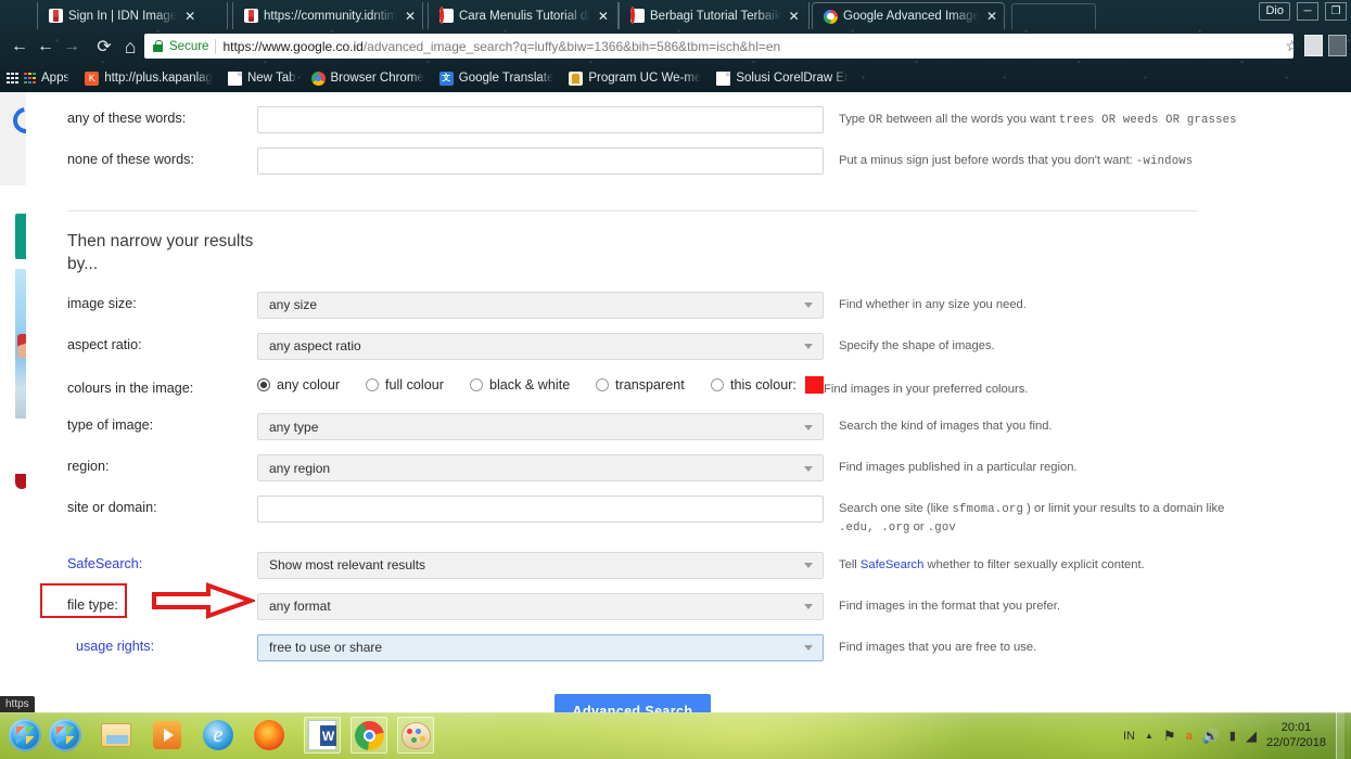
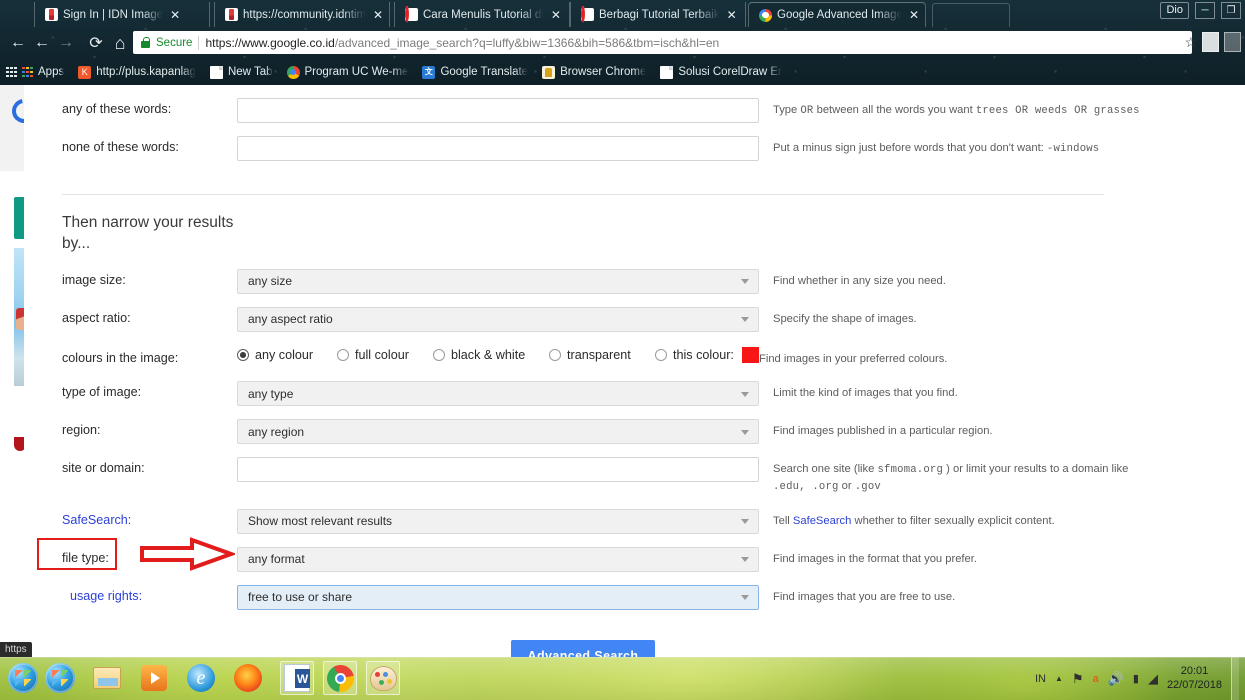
  Sign In | IDN Image
  ✕
  https://community.idntim
  ✕
  Cara Menulis Tutorial di
  ✕
  Berbagi Tutorial Terbaik
  ✕
  Google Advanced Image
  ✕
  Dio
  ─
  ❐
  ←
  ←
  →
  ⟳
  ⌂
  Secure
  https://www.google.co.id/advanced_image_search?q=luffy&biw=1366&bih=586&tbm=isch&hl=en
  ☆
  Apps
  K
  http://plus.kapanlag
  New Tab
- Browser Chrome
+ Program UC We-me
  文
  Google Translate
- Program UC We-me
+ Browser Chrome
  Solusi CorelDraw Er
  any of these words:
  Type OR between all the words you want trees OR weeds OR grasses
  none of these words:
  Put a minus sign just before words that you don't want: -windows
  Then narrow your results by...
  image size:
  any size
  Find whether in any size you need.
  aspect ratio:
  any aspect ratio
  Specify the shape of images.
  colours in the image:
  any colour
  full colour
  black & white
  transparent
  this colour:
  Find images in your preferred colours.
  type of image:
  any type
- Search the kind of images that you find.
+ Limit the kind of images that you find.
  region:
  any region
  Find images published in a particular region.
  site or domain:
  Search one site (like sfmoma.org ) or limit your results to a domain like .edu, .org or .gov
  SafeSearch:
  Show most relevant results
  Tell SafeSearch whether to filter sexually explicit content.
  file type:
  any format
  Find images in the format that you prefer.
  usage rights:
  free to use or share
  Find images that you are free to use.
  Advanced Search
  https
  e
  IN
  ▲
  ⚑
  a
  🔊
  ▮
  ◢
  20:01
  22/07/2018
